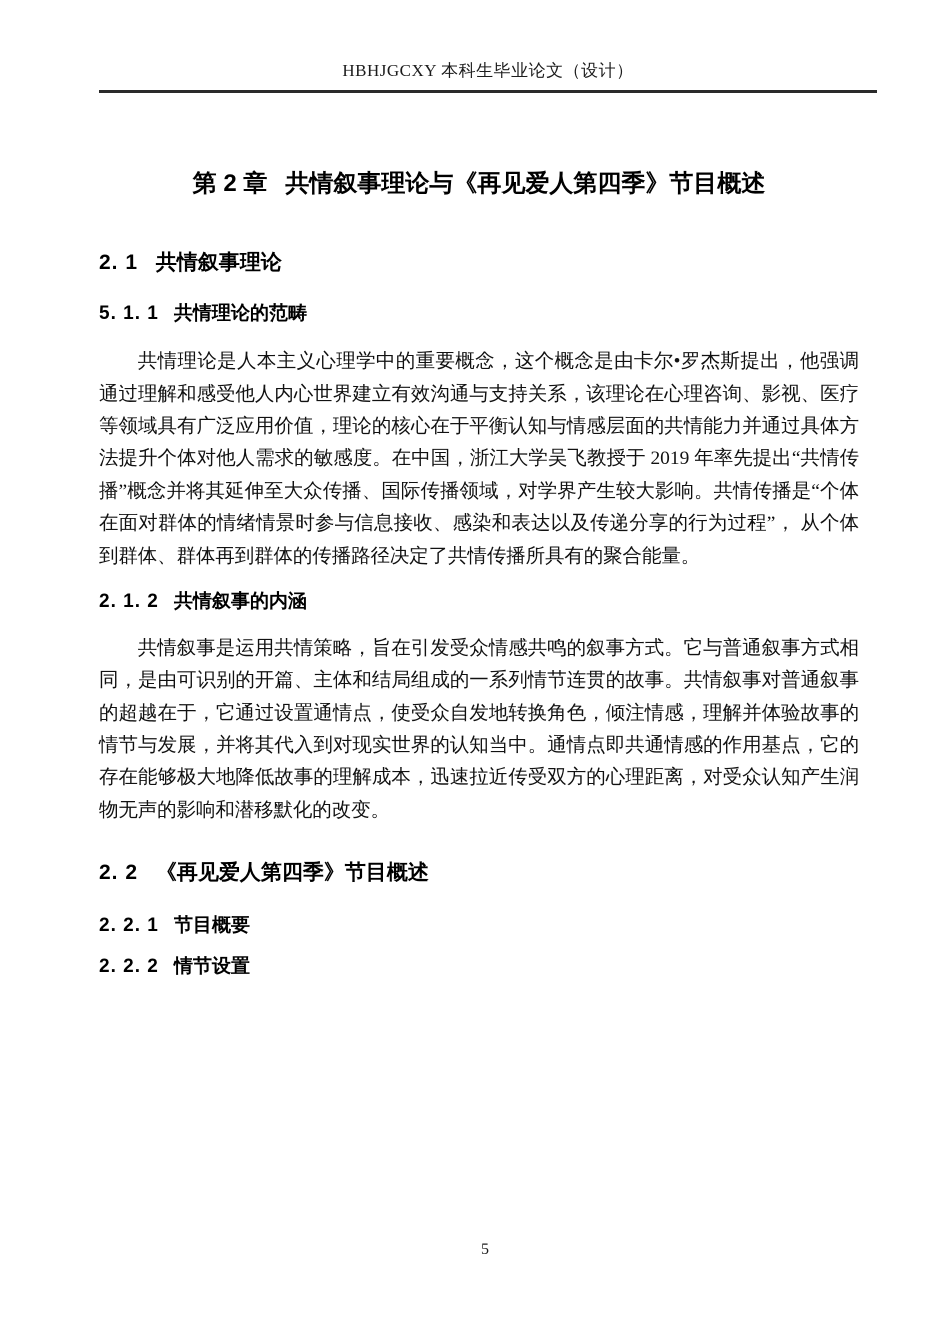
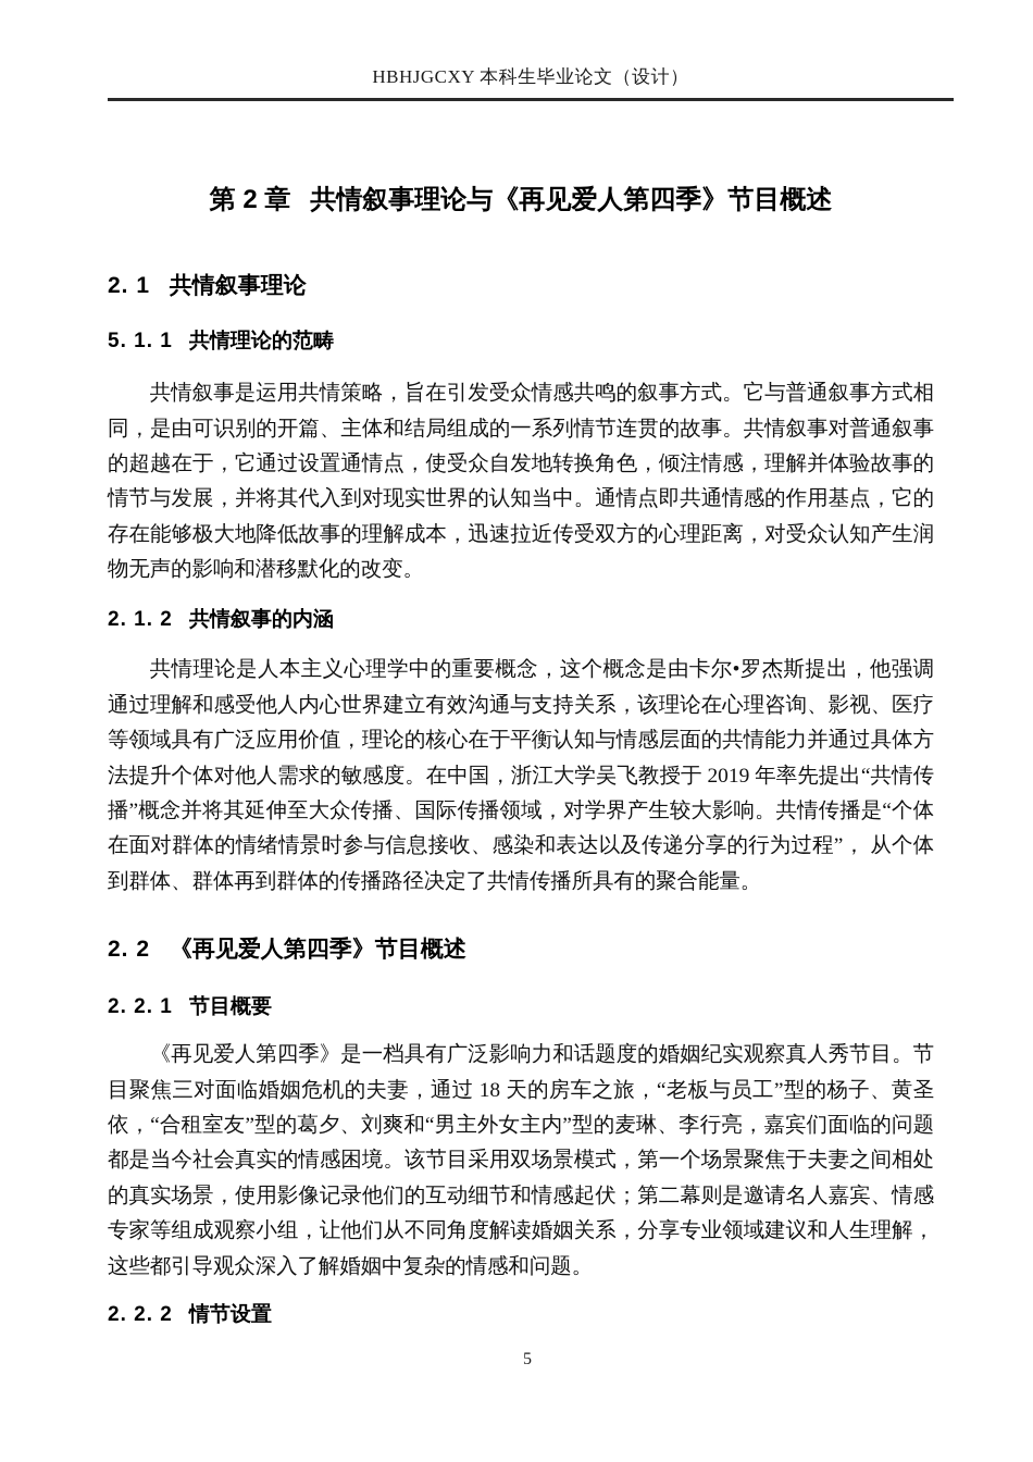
  HBHJGCXY 本科生毕业论文（设计）
  第 2 章 共情叙事理论与《再见爱人第四季》节目概述
  2. 1 共情叙事理论
  5. 1. 1 共情理论的范畴
- 共情理论是人本主义心理学中的重要概念，这个概念是由卡尔•罗杰斯提出，他强调通过理解和感受他人内心世界建立有效沟通与支持关系，该理论在心理咨询、影视、医疗等领域具有广泛应用价值，理论的核心在于平衡认知与情感层面的共情能力并通过具体方法提升个体对他人需求的敏感度。在中国，浙江大学吴飞教授于 2019 年率先提出“共情传播”概念并将其延伸至大众传播、国际传播领域，对学界产生较大影响。共情传播是“个体在面对群体的情绪情景时参与信息接收、感染和表达以及传递分享的行为过程”， 从个体到群体、群体再到群体的传播路径决定了共情传播所具有的聚合能量。
+ 共情叙事是运用共情策略，旨在引发受众情感共鸣的叙事方式。它与普通叙事方式相同，是由可识别的开篇、主体和结局组成的一系列情节连贯的故事。共情叙事对普通叙事的超越在于，它通过设置通情点，使受众自发地转换角色，倾注情感，理解并体验故事的情节与发展，并将其代入到对现实世界的认知当中。通情点即共通情感的作用基点，它的存在能够极大地降低故事的理解成本，迅速拉近传受双方的心理距离，对受众认知产生润物无声的影响和潜移默化的改变。
  2. 1. 2 共情叙事的内涵
- 共情叙事是运用共情策略，旨在引发受众情感共鸣的叙事方式。它与普通叙事方式相同，是由可识别的开篇、主体和结局组成的一系列情节连贯的故事。共情叙事对普通叙事的超越在于，它通过设置通情点，使受众自发地转换角色，倾注情感，理解并体验故事的情节与发展，并将其代入到对现实世界的认知当中。通情点即共通情感的作用基点，它的存在能够极大地降低故事的理解成本，迅速拉近传受双方的心理距离，对受众认知产生润物无声的影响和潜移默化的改变。
+ 共情理论是人本主义心理学中的重要概念，这个概念是由卡尔•罗杰斯提出，他强调通过理解和感受他人内心世界建立有效沟通与支持关系，该理论在心理咨询、影视、医疗等领域具有广泛应用价值，理论的核心在于平衡认知与情感层面的共情能力并通过具体方法提升个体对他人需求的敏感度。在中国，浙江大学吴飞教授于 2019 年率先提出“共情传播”概念并将其延伸至大众传播、国际传播领域，对学界产生较大影响。共情传播是“个体在面对群体的情绪情景时参与信息接收、感染和表达以及传递分享的行为过程”， 从个体到群体、群体再到群体的传播路径决定了共情传播所具有的聚合能量。
  2. 2 《再见爱人第四季》节目概述
  2. 2. 1 节目概要
+ 《再见爱人第四季》是一档具有广泛影响力和话题度的婚姻纪实观察真人秀节目。节目聚焦三对面临婚姻危机的夫妻，通过 18 天的房车之旅，“老板与员工”型的杨子、黄圣依，“合租室友”型的葛夕、刘爽和“男主外女主内”型的麦琳、李行亮，嘉宾们面临的问题都是当今社会真实的情感困境。该节目采用双场景模式，第一个场景聚焦于夫妻之间相处的真实场景，使用影像记录他们的互动细节和情感起伏；第二幕则是邀请名人嘉宾、情感专家等组成观察小组，让他们从不同角度解读婚姻关系，分享专业领域建议和人生理解，这些都引导观众深入了解婚姻中复杂的情感和问题。
  2. 2. 2 情节设置
  5
